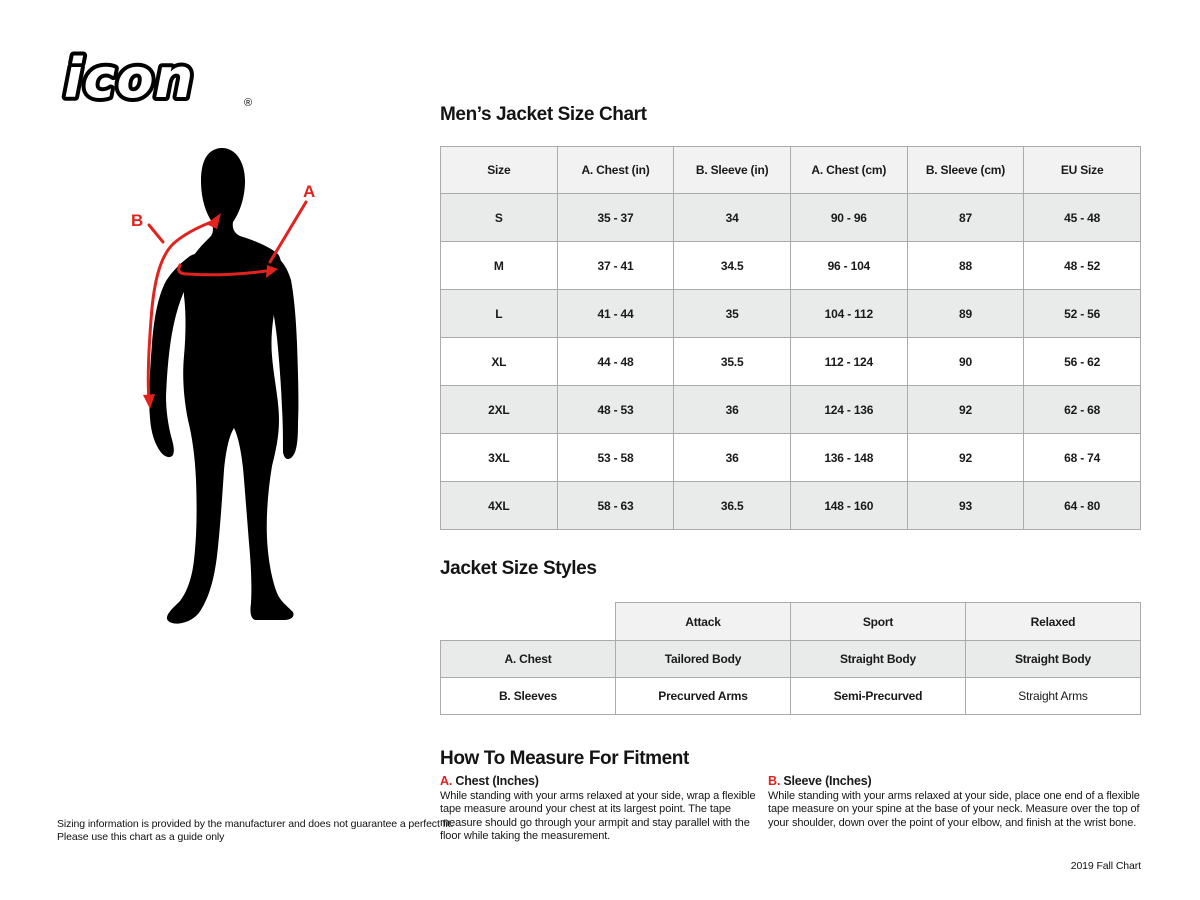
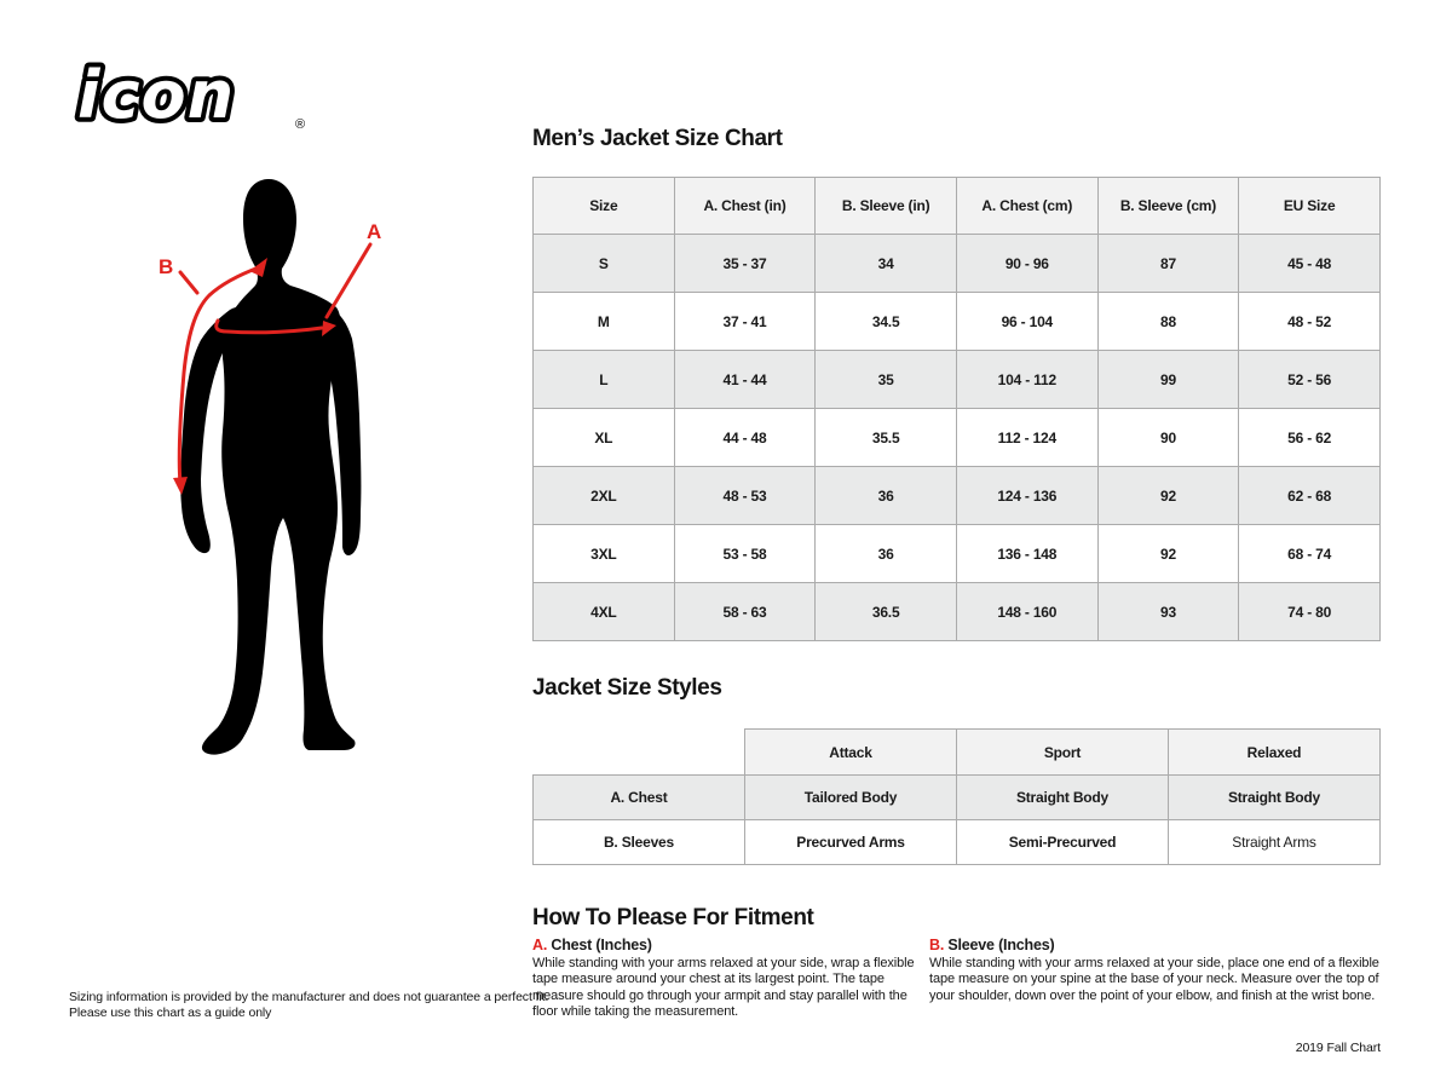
  icon
  ®
  A
  B
  Men’s Jacket Size Chart
  Size	A. Chest (in)	B. Sleeve (in)	A. Chest (cm)	B. Sleeve (cm)	EU Size
  S	35 - 37	34	90 - 96	87	45 - 48
  M	37 - 41	34.5	96 - 104	88	48 - 52
- L	41 - 44	35	104 - 112	89	52 - 56
+ L	41 - 44	35	104 - 112	99	52 - 56
  XL	44 - 48	35.5	112 - 124	90	56 - 62
  2XL	48 - 53	36	124 - 136	92	62 - 68
  3XL	53 - 58	36	136 - 148	92	68 - 74
- 4XL	58 - 63	36.5	148 - 160	93	64 - 80
+ 4XL	58 - 63	36.5	148 - 160	93	74 - 80
  Jacket Size Styles
  	Attack	Sport	Relaxed
  A. Chest	Tailored Body	Straight Body	Straight Body
  B. Sleeves	Precurved Arms	Semi-Precurved	Straight Arms
- How To Measure For Fitment
+ How To Please For Fitment
  A. Chest (Inches)
  While standing with your arms relaxed at your side, wrap a flexible tape measure around your chest at its largest point. The tape measure should go through your armpit and stay parallel with the floor while taking the measurement.
  B. Sleeve (Inches)
  While standing with your arms relaxed at your side, place one end of a flexible tape measure on your spine at the base of your neck. Measure over the top of your shoulder, down over the point of your elbow, and finish at the wrist bone.
  Sizing information is provided by the manufacturer and does not guarantee a perfect fit.
  Please use this chart as a guide only
  2019 Fall Chart
